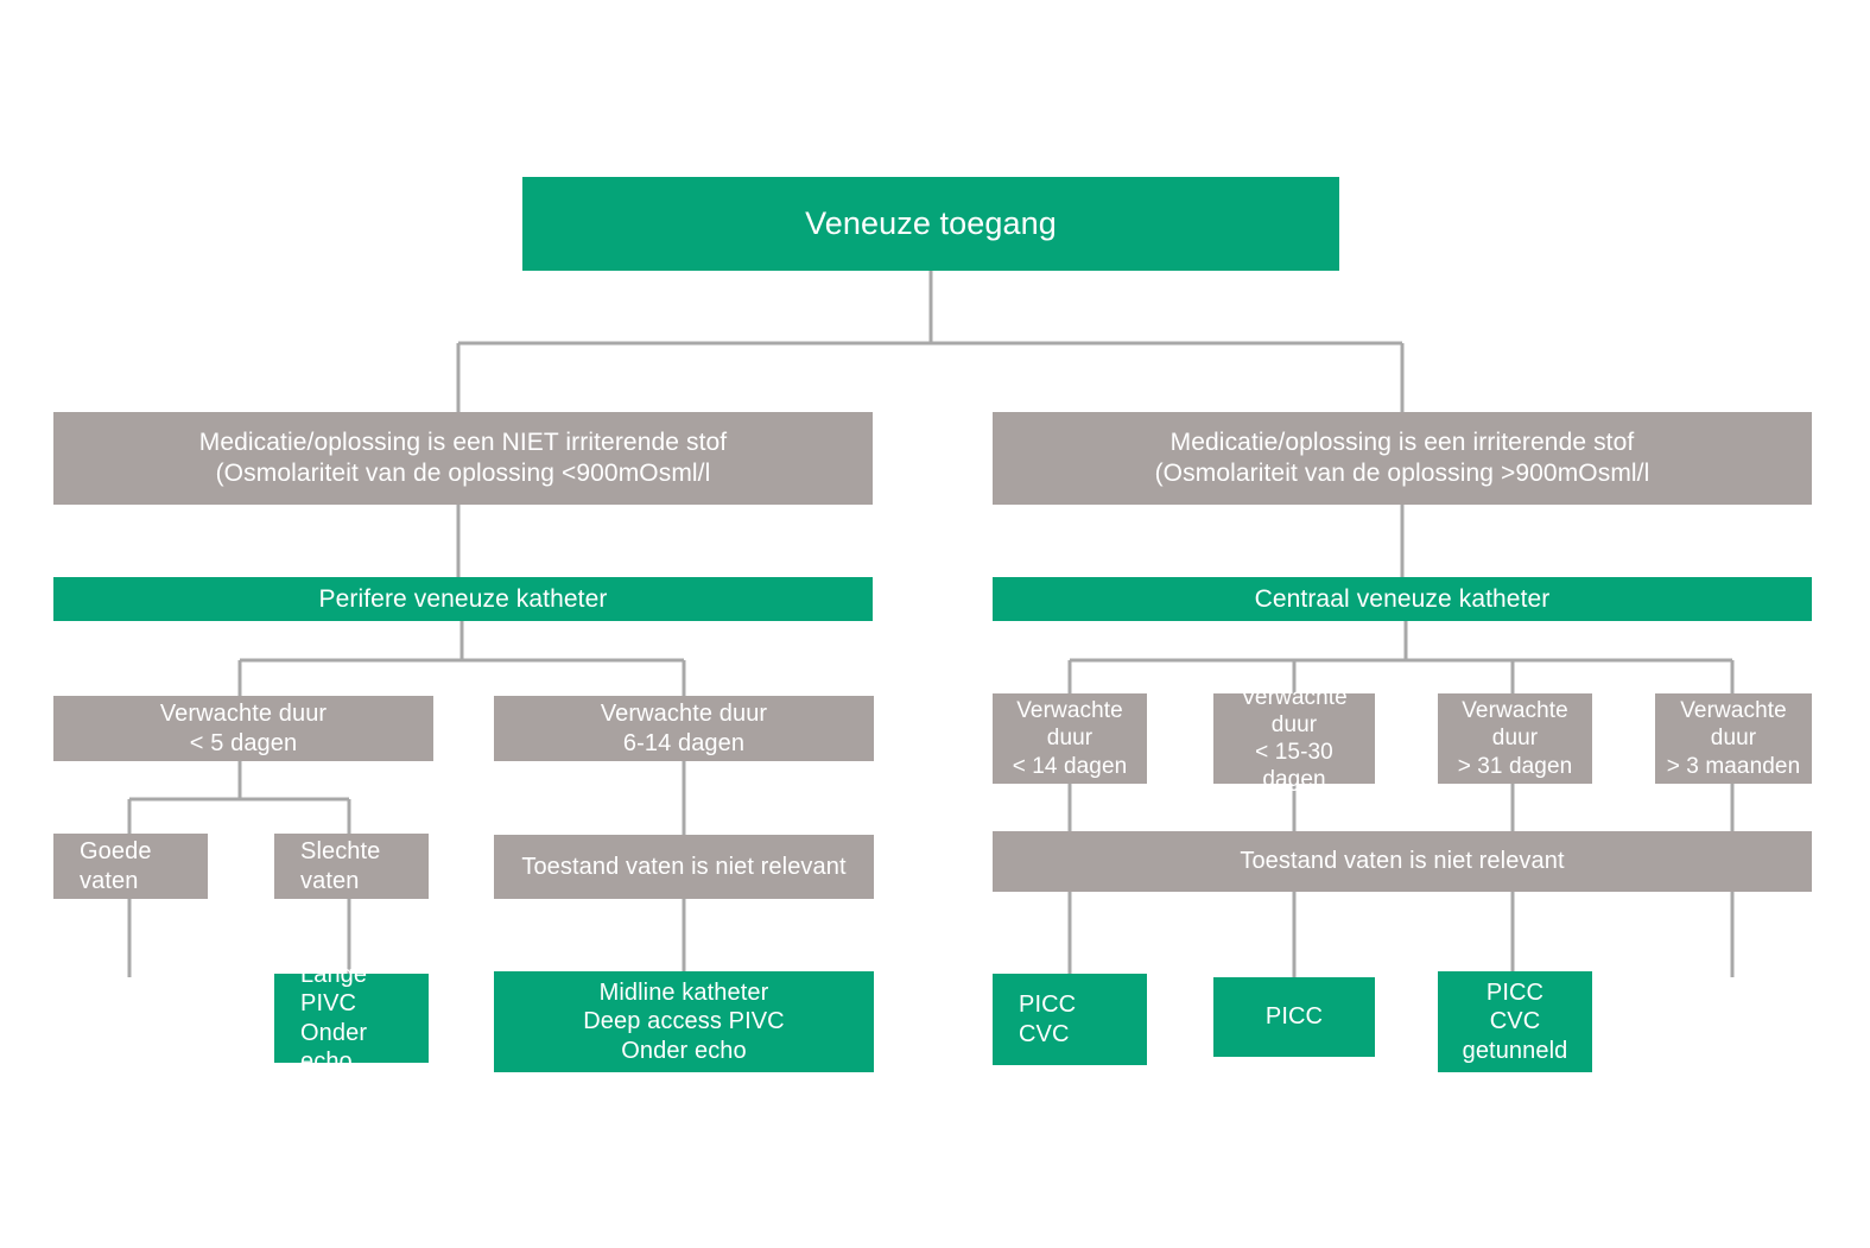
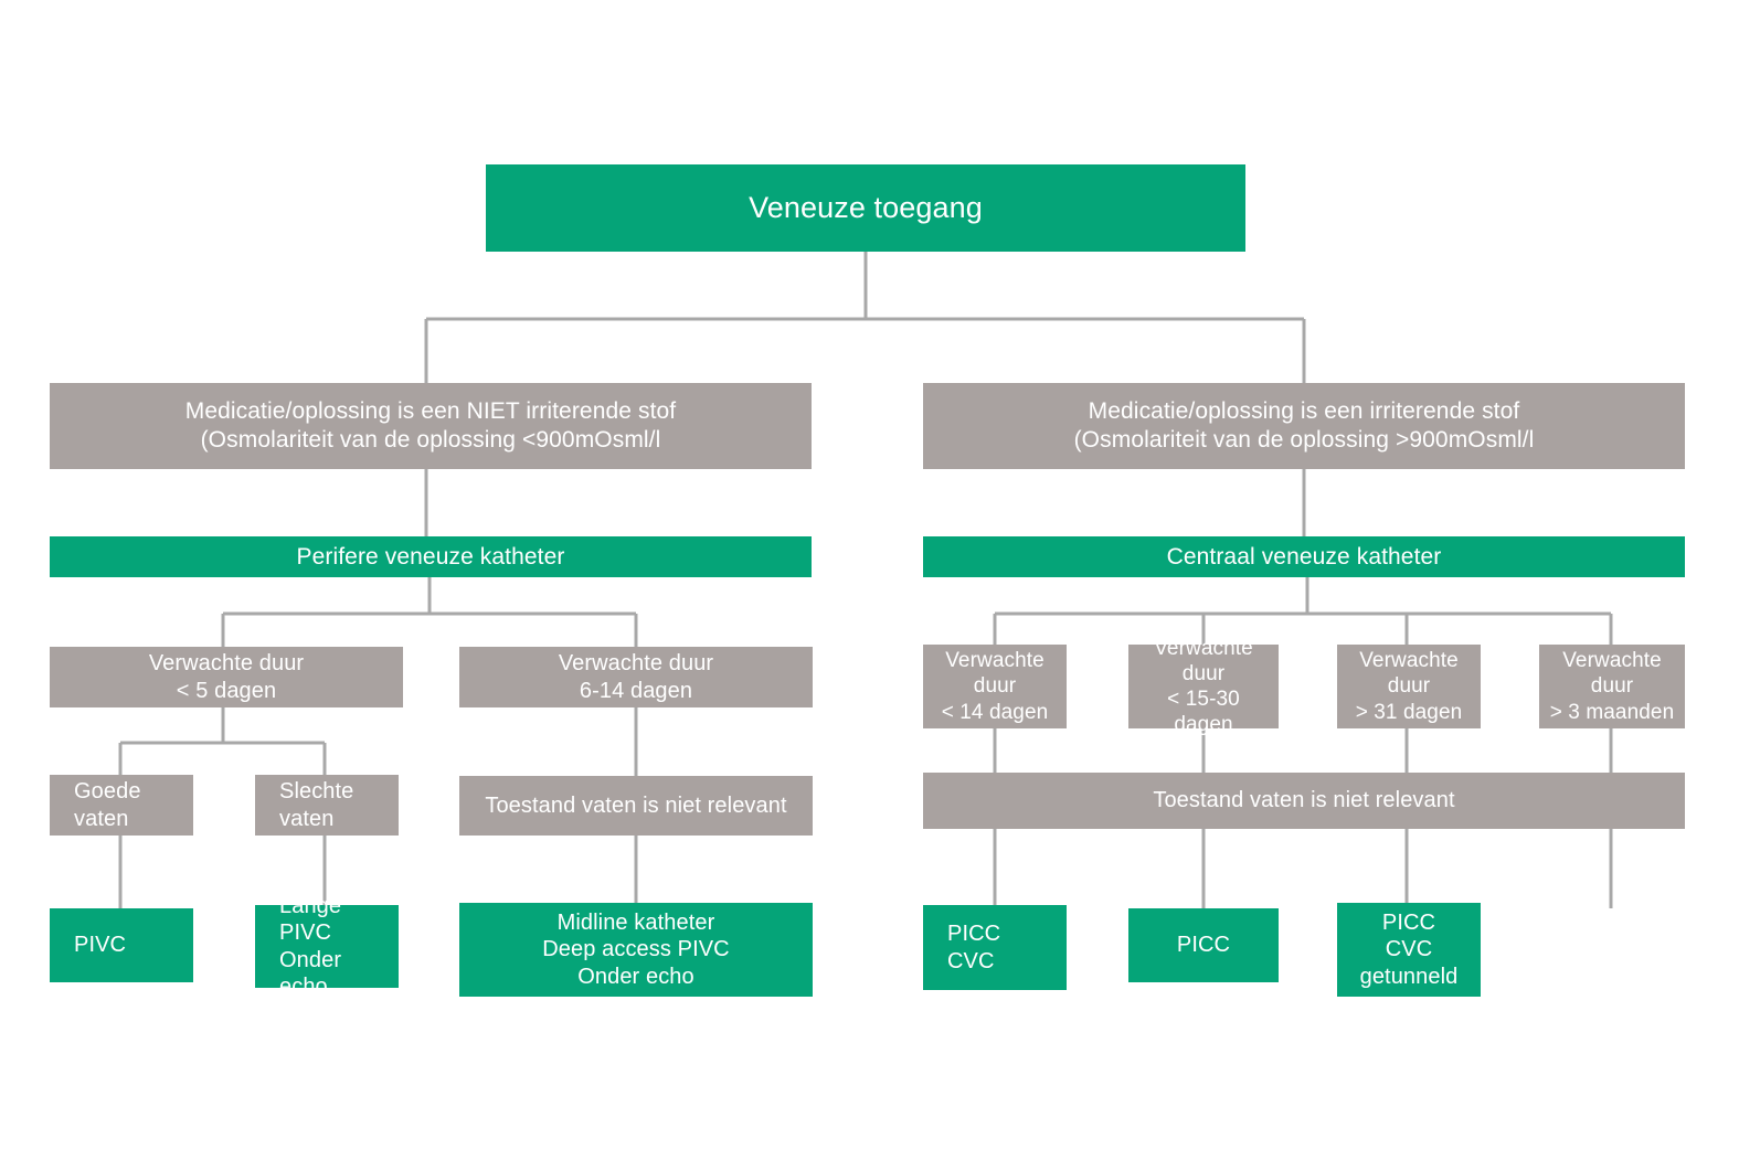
  Veneuze toegang
  Medicatie/oplossing is een NIET irriterende stof
  (Osmolariteit van de oplossing <900mOsml/l
  Medicatie/oplossing is een irriterende stof
  (Osmolariteit van de oplossing >900mOsml/l
  Perifere veneuze katheter
  Centraal veneuze katheter
  Verwachte duur
  < 5 dagen
  Verwachte duur
  6-14 dagen
  Verwachte
  duur
  < 14 dagen
  Verwachte
  duur
  < 15-30 dagen
  Verwachte
  duur
  > 31 dagen
  Verwachte
  duur
  > 3 maanden
  Goede
  vaten
  Slechte
  vaten
  Toestand vaten is niet relevant
  Toestand vaten is niet relevant
+ PIVC
  Lange PIVC
  Onder echo
  Midline katheter
  Deep access PIVC
  Onder echo
  PICC
  CVC
  PICC
  PICC
  CVC
  getunneld
